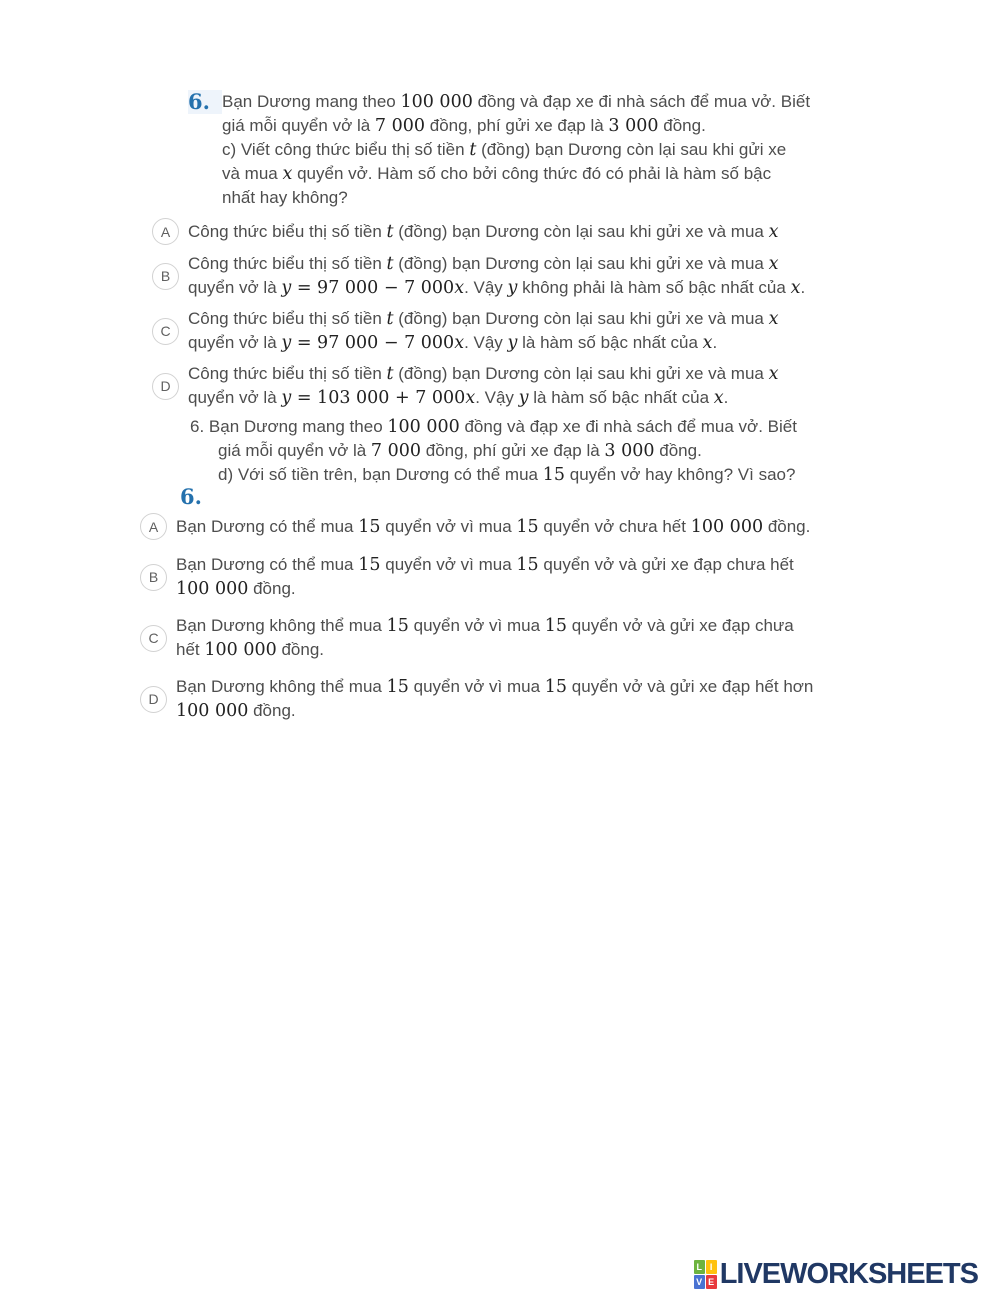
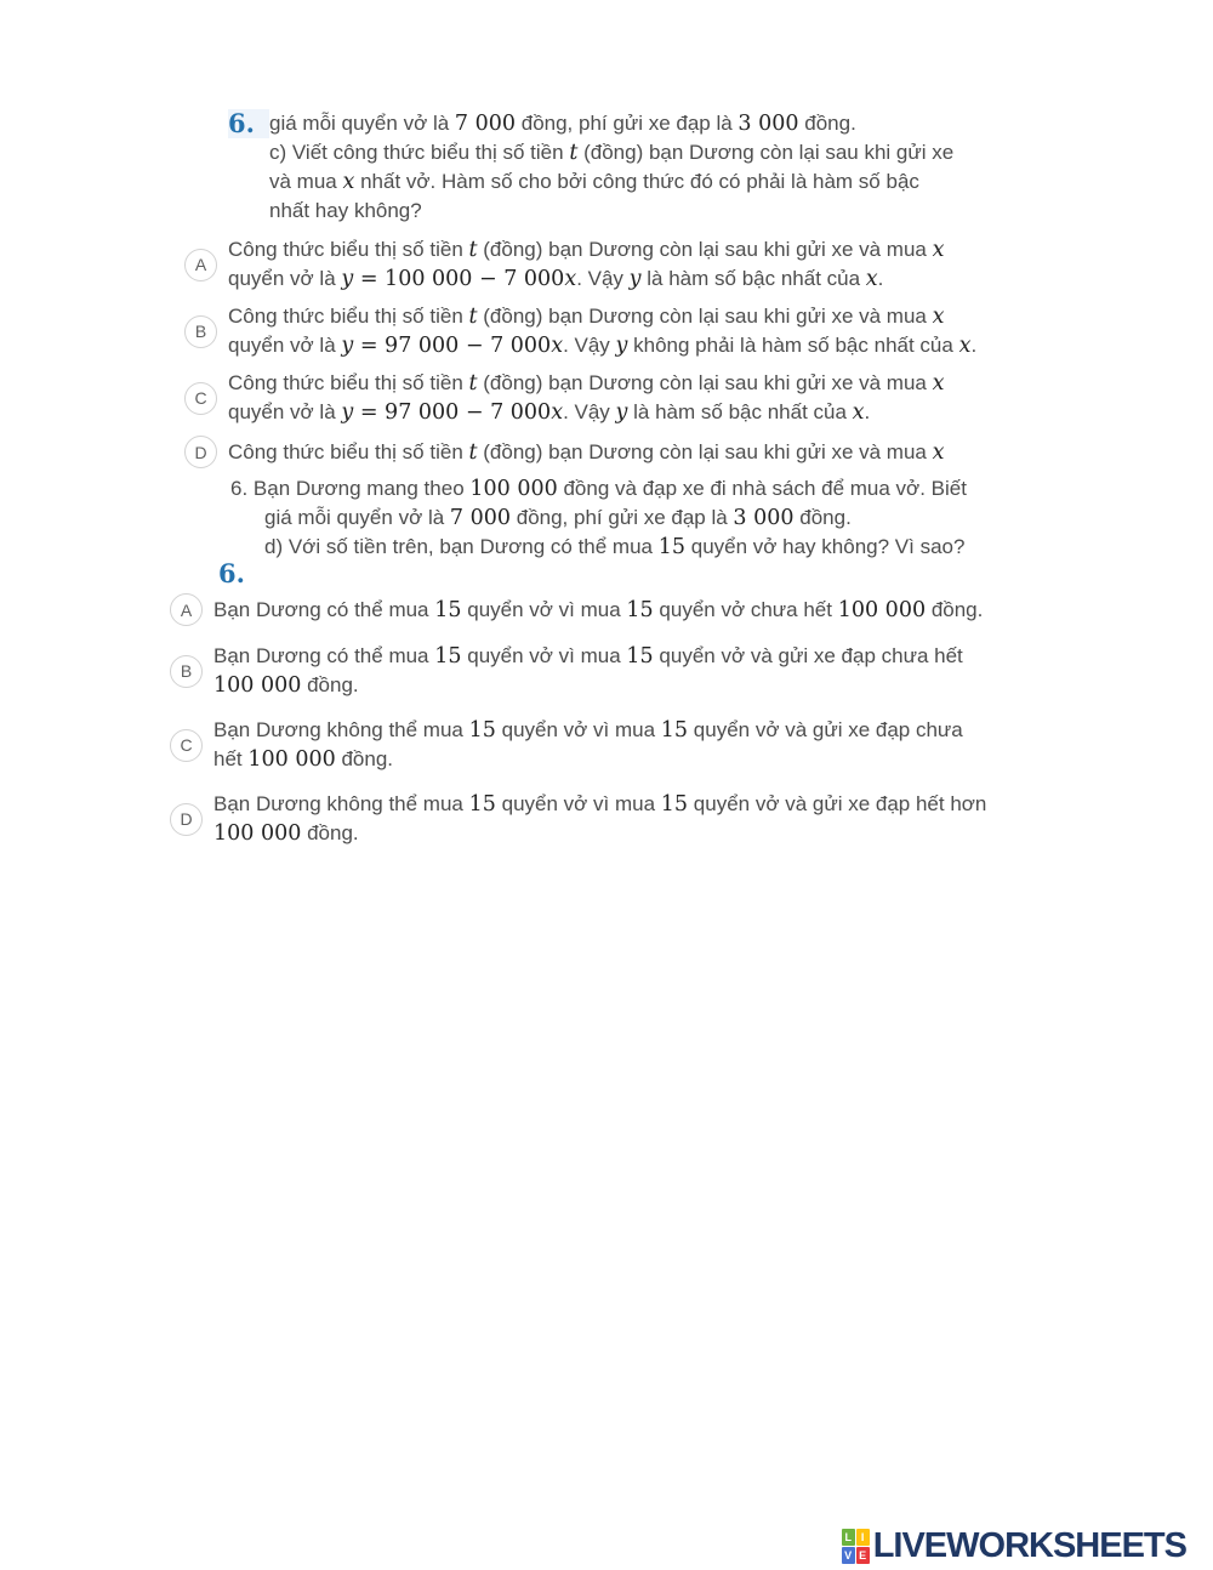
  6.
- Bạn Dương mang theo 100 000 đồng và đạp xe đi nhà sách để mua vở. Biết
  giá mỗi quyển vở là 7 000 đồng, phí gửi xe đạp là 3 000 đồng.
  c) Viết công thức biểu thị số tiền t (đồng) bạn Dương còn lại sau khi gửi xe
- và mua x quyển vở. Hàm số cho bởi công thức đó có phải là hàm số bậc
+ và mua x nhất vở. Hàm số cho bởi công thức đó có phải là hàm số bậc
  nhất hay không?
  A
  Công thức biểu thị số tiền t (đồng) bạn Dương còn lại sau khi gửi xe và mua x
+ quyển vở là y = 100 000 − 7 000x. Vậy y là hàm số bậc nhất của x.
  B
  Công thức biểu thị số tiền t (đồng) bạn Dương còn lại sau khi gửi xe và mua x
  quyển vở là y = 97 000 − 7 000x. Vậy y không phải là hàm số bậc nhất của x.
  C
  Công thức biểu thị số tiền t (đồng) bạn Dương còn lại sau khi gửi xe và mua x
  quyển vở là y = 97 000 − 7 000x. Vậy y là hàm số bậc nhất của x.
  D
  Công thức biểu thị số tiền t (đồng) bạn Dương còn lại sau khi gửi xe và mua x
- quyển vở là y = 103 000 + 7 000x. Vậy y là hàm số bậc nhất của x.
  6. Bạn Dương mang theo 100 000 đồng và đạp xe đi nhà sách để mua vở. Biết
  giá mỗi quyển vở là 7 000 đồng, phí gửi xe đạp là 3 000 đồng.
  d) Với số tiền trên, bạn Dương có thể mua 15 quyển vở hay không? Vì sao?
  6.
  A
  Bạn Dương có thể mua 15 quyển vở vì mua 15 quyển vở chưa hết 100 000 đồng.
  B
  Bạn Dương có thể mua 15 quyển vở vì mua 15 quyển vở và gửi xe đạp chưa hết
  100 000 đồng.
  C
  Bạn Dương không thể mua 15 quyển vở vì mua 15 quyển vở và gửi xe đạp chưa
  hết 100 000 đồng.
  D
  Bạn Dương không thể mua 15 quyển vở vì mua 15 quyển vở và gửi xe đạp hết hơn
  100 000 đồng.
  L
  I
  V
  E
  LIVEWORKSHEETS
